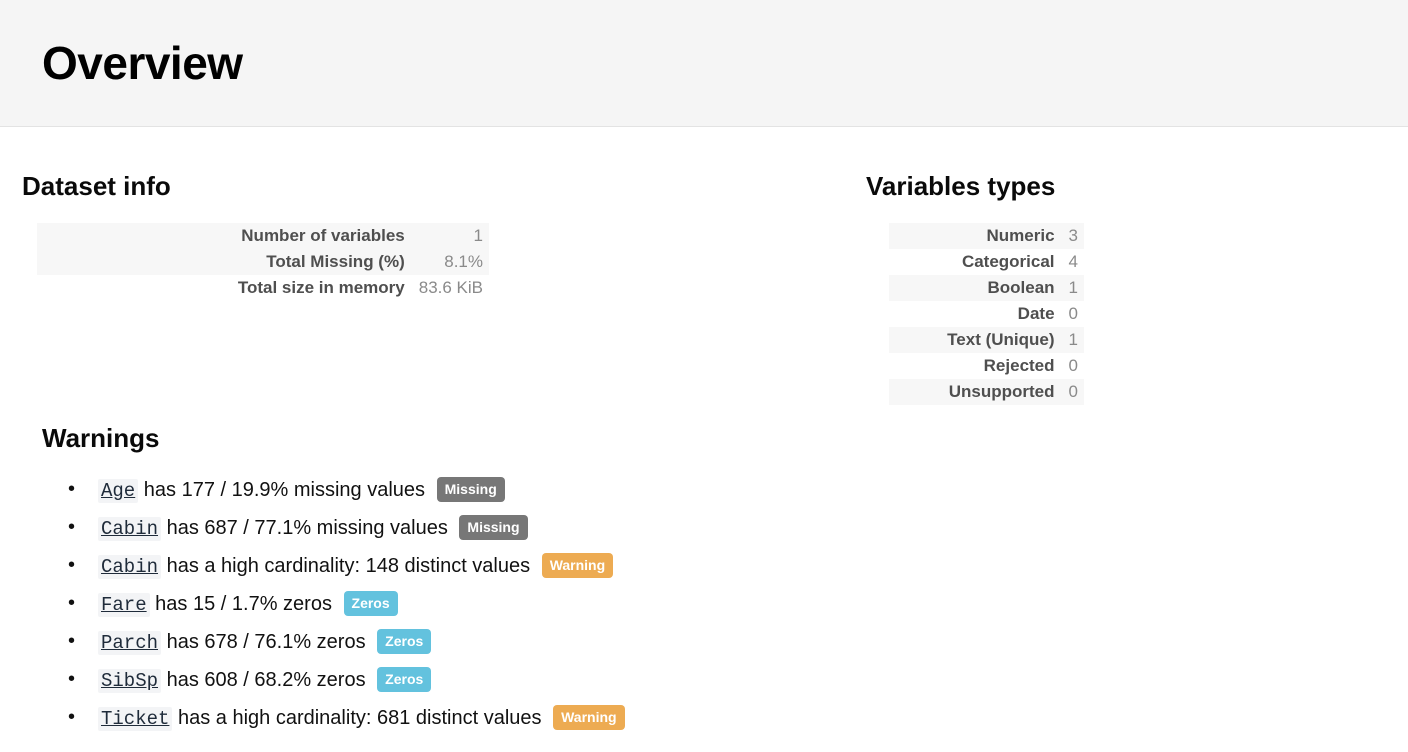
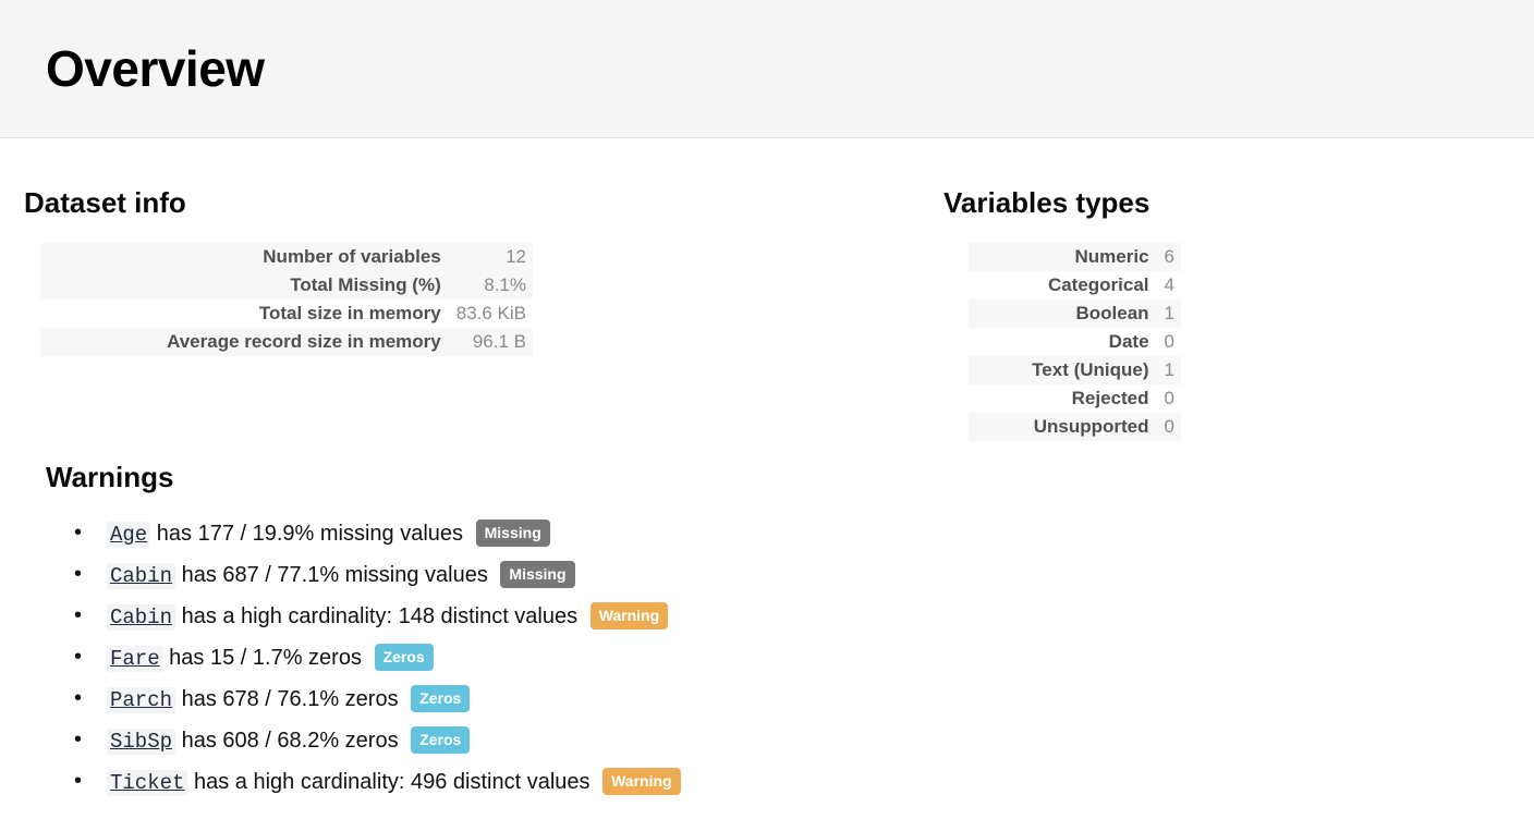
  Overview
  Dataset info
- Number of variables	1
+ Number of variables	12
  Total Missing (%)	8.1%
  Total size in memory	83.6 KiB
+ Average record size in memory	96.1 B
  Variables types
- Numeric	3
+ Numeric	6
  Categorical	4
  Boolean	1
  Date	0
  Text (Unique)	1
  Rejected	0
  Unsupported	0
  Warnings
  Age has 177 / 19.9% missing values Missing
  Cabin has 687 / 77.1% missing values Missing
  Cabin has a high cardinality: 148 distinct values Warning
  Fare has 15 / 1.7% zeros Zeros
  Parch has 678 / 76.1% zeros Zeros
  SibSp has 608 / 68.2% zeros Zeros
- Ticket has a high cardinality: 681 distinct values Warning
+ Ticket has a high cardinality: 496 distinct values Warning
